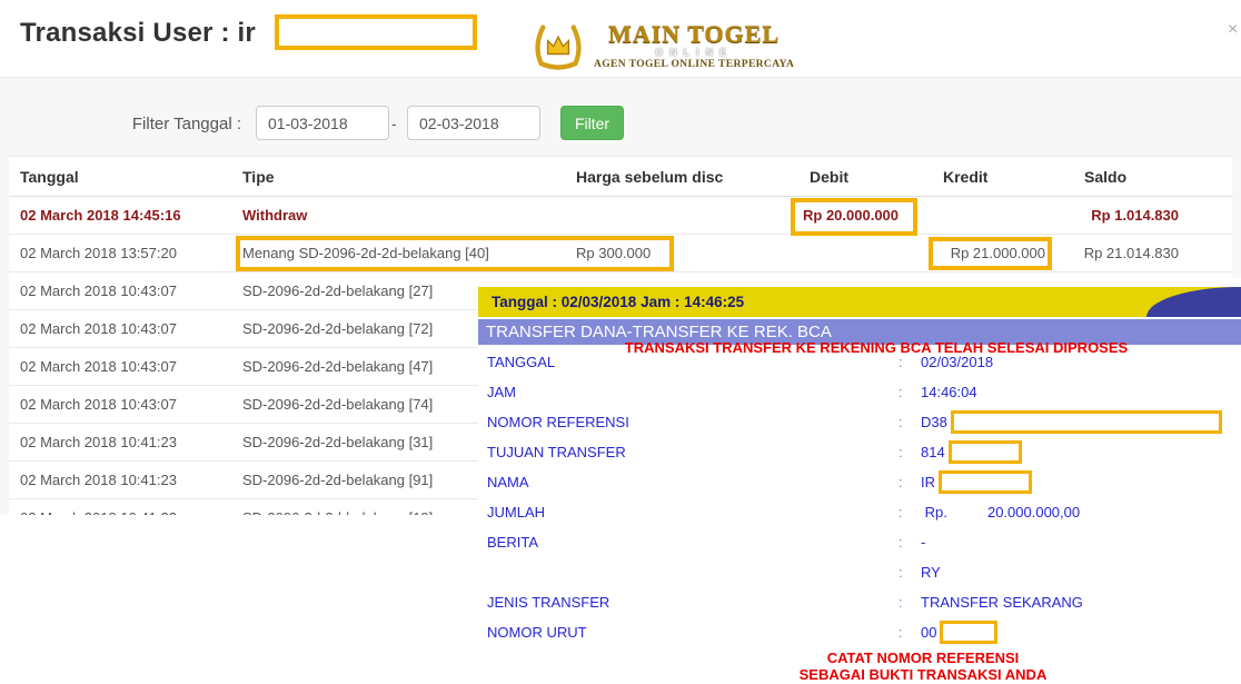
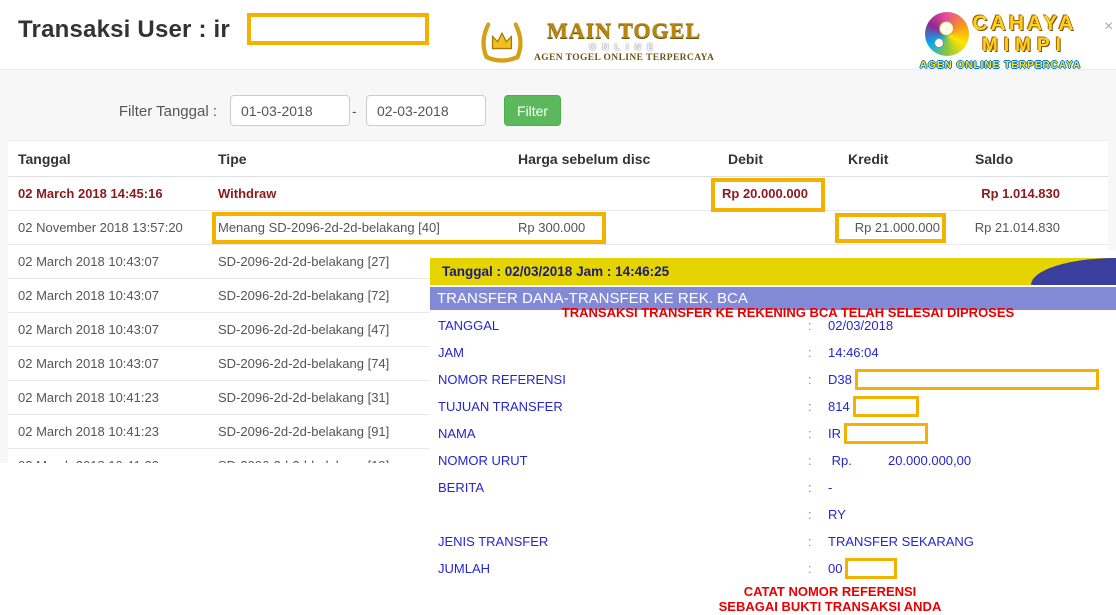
  Transaksi User : ir
  MAIN TOGEL
  ONLINE
  AGEN TOGEL ONLINE TERPERCAYA
+ CAHAYA
+ MIMPI
+ AGEN ONLINE TERPERCAYA
  ×
  Filter Tanggal :
  01-03-2018
  -
  02-03-2018
  Filter
  Tanggal
  Tipe
  Harga sebelum disc
  Debit
  Kredit
  Saldo
  02 March 2018 14:45:16
  Withdraw
  Rp 20.000.000
  Rp 1.014.830
- 02 March 2018 13:57:20
+ 02 November 2018 13:57:20
  Menang SD-2096-2d-2d-belakang [40]
  Rp 300.000
  Rp 21.000.000
  Rp 21.014.830
  02 March 2018 10:43:07
  SD-2096-2d-2d-belakang [27]
  02 March 2018 10:43:07
  SD-2096-2d-2d-belakang [72]
  02 March 2018 10:43:07
  SD-2096-2d-2d-belakang [47]
  02 March 2018 10:43:07
  SD-2096-2d-2d-belakang [74]
  02 March 2018 10:41:23
  SD-2096-2d-2d-belakang [31]
  02 March 2018 10:41:23
  SD-2096-2d-2d-belakang [91]
  Tanggal : 02/03/2018 Jam : 14:46:25
  TRANSFER DANA-TRANSFER KE REK. BCA
  TRANSAKSI TRANSFER KE REKENING BCA TELAH SELESAI DIPROSES
  TANGGAL
  :
  02/03/2018
  JAM
  :
  14:46:04
  NOMOR REFERENSI
  :
  D38
  TUJUAN TRANSFER
  :
  814
  NAMA
  :
  IR
- JUMLAH
+ NOMOR URUT
  :
  Rp. 20.000.000,00
  BERITA
  :
  -
  :
  RY
  JENIS TRANSFER
  :
  TRANSFER SEKARANG
- NOMOR URUT
+ JUMLAH
  :
  00
  CATAT NOMOR REFERENSI
  SEBAGAI BUKTI TRANSAKSI ANDA
